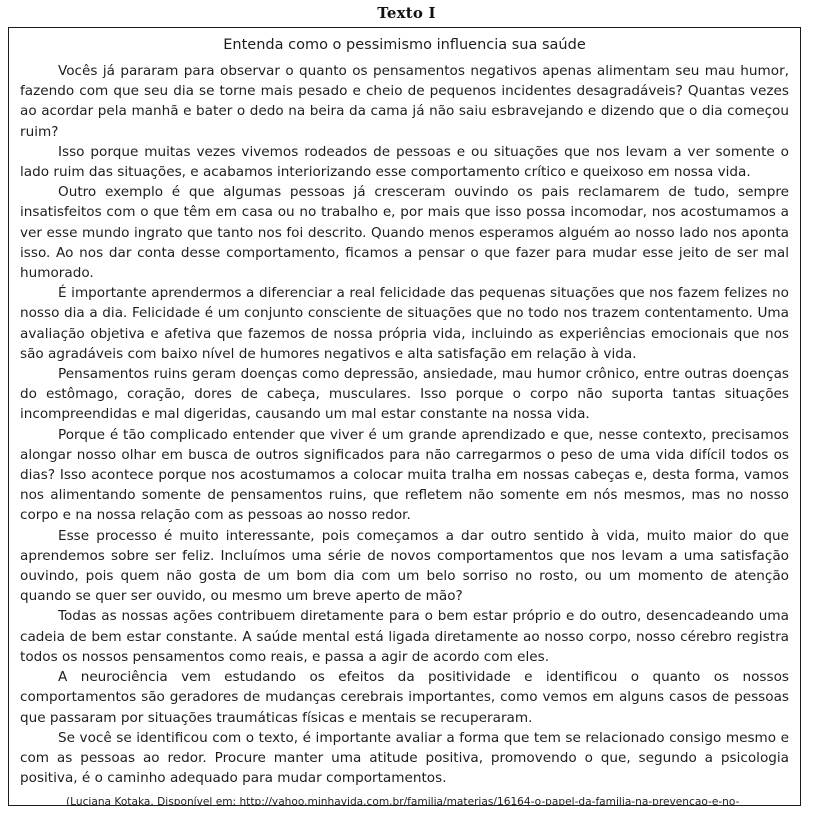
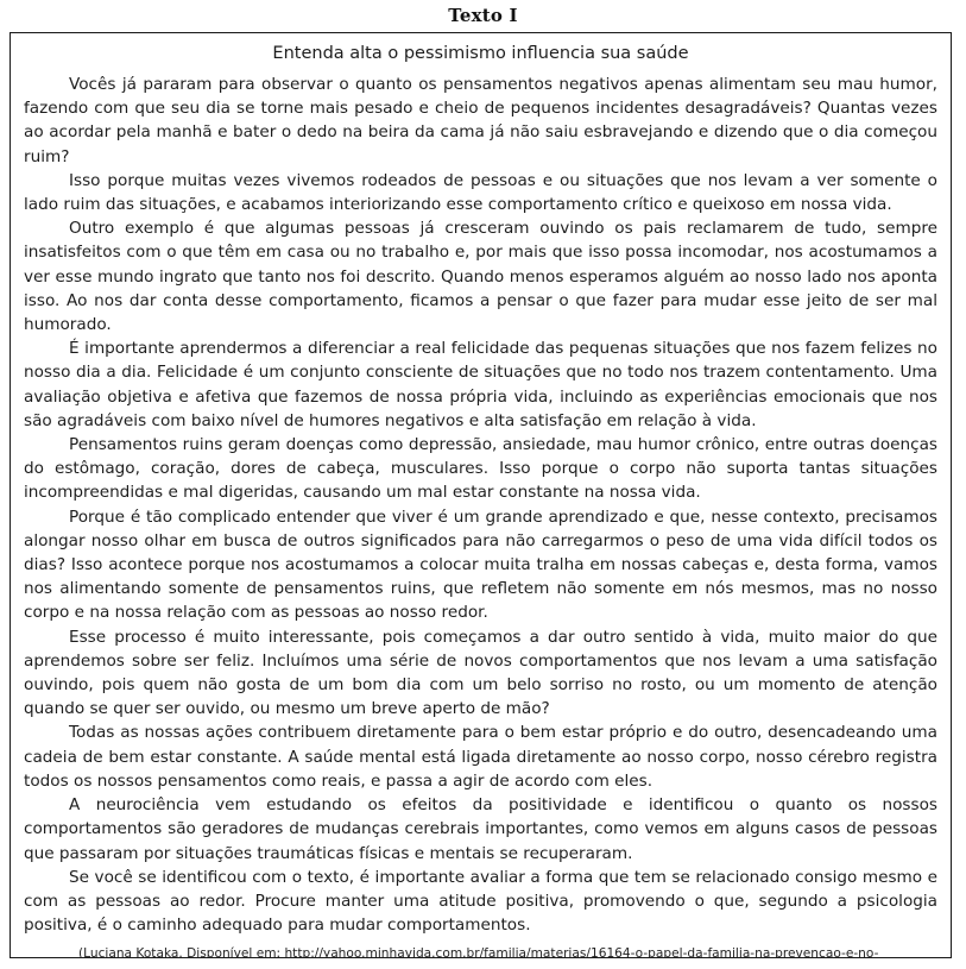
  Texto I
- Entenda como o pessimismo influencia sua saúde
+ Entenda alta o pessimismo influencia sua saúde
  Vocês já pararam para observar o quanto os pensamentos negativos apenas alimentam seu mau humor, fazendo com que seu dia se torne mais pesado e cheio de pequenos incidentes desagradáveis? Quantas vezes ao acordar pela manhã e bater o dedo na beira da cama já não saiu esbravejando e dizendo que o dia começou ruim?
  Isso porque muitas vezes vivemos rodeados de pessoas e ou situações que nos levam a ver somente o lado ruim das situações, e acabamos interiorizando esse comportamento crítico e queixoso em nossa vida.
  Outro exemplo é que algumas pessoas já cresceram ouvindo os pais reclamarem de tudo, sempre insatisfeitos com o que têm em casa ou no trabalho e, por mais que isso possa incomodar, nos acostumamos a ver esse mundo ingrato que tanto nos foi descrito. Quando menos esperamos alguém ao nosso lado nos aponta isso. Ao nos dar conta desse comportamento, ficamos a pensar o que fazer para mudar esse jeito de ser mal humorado.
  É importante aprendermos a diferenciar a real felicidade das pequenas situações que nos fazem felizes no nosso dia a dia. Felicidade é um conjunto consciente de situações que no todo nos trazem contentamento. Uma avaliação objetiva e afetiva que fazemos de nossa própria vida, incluindo as experiências emocionais que nos são agradáveis com baixo nível de humores negativos e alta satisfação em relação à vida.
  Pensamentos ruins geram doenças como depressão, ansiedade, mau humor crônico, entre outras doenças do estômago, coração, dores de cabeça, musculares. Isso porque o corpo não suporta tantas situações incompreendidas e mal digeridas, causando um mal estar constante na nossa vida.
  Porque é tão complicado entender que viver é um grande aprendizado e que, nesse contexto, precisamos alongar nosso olhar em busca de outros significados para não carregarmos o peso de uma vida difícil todos os dias? Isso acontece porque nos acostumamos a colocar muita tralha em nossas cabeças e, desta forma, vamos nos alimentando somente de pensamentos ruins, que refletem não somente em nós mesmos, mas no nosso corpo e na nossa relação com as pessoas ao nosso redor.
  Esse processo é muito interessante, pois começamos a dar outro sentido à vida, muito maior do que aprendemos sobre ser feliz. Incluímos uma série de novos comportamentos que nos levam a uma satisfação ouvindo, pois quem não gosta de um bom dia com um belo sorriso no rosto, ou um momento de atenção quando se quer ser ouvido, ou mesmo um breve aperto de mão?
  Todas as nossas ações contribuem diretamente para o bem estar próprio e do outro, desencadeando uma cadeia de bem estar constante. A saúde mental está ligada diretamente ao nosso corpo, nosso cérebro registra todos os nossos pensamentos como reais, e passa a agir de acordo com eles.
  A neurociência vem estudando os efeitos da positividade e identificou o quanto os nossos comportamentos são geradores de mudanças cerebrais importantes, como vemos em alguns casos de pessoas que passaram por situações traumáticas físicas e mentais se recuperaram.
  Se você se identificou com o texto, é importante avaliar a forma que tem se relacionado consigo mesmo e com as pessoas ao redor. Procure manter uma atitude positiva, promovendo o que, segundo a psicologia positiva, é o caminho adequado para mudar comportamentos.
  (Luciana Kotaka. Disponível em: http://yahoo.minhavida.com.br/familia/materias/16164-o-papel-da-familia-na-prevencao-e-no-
